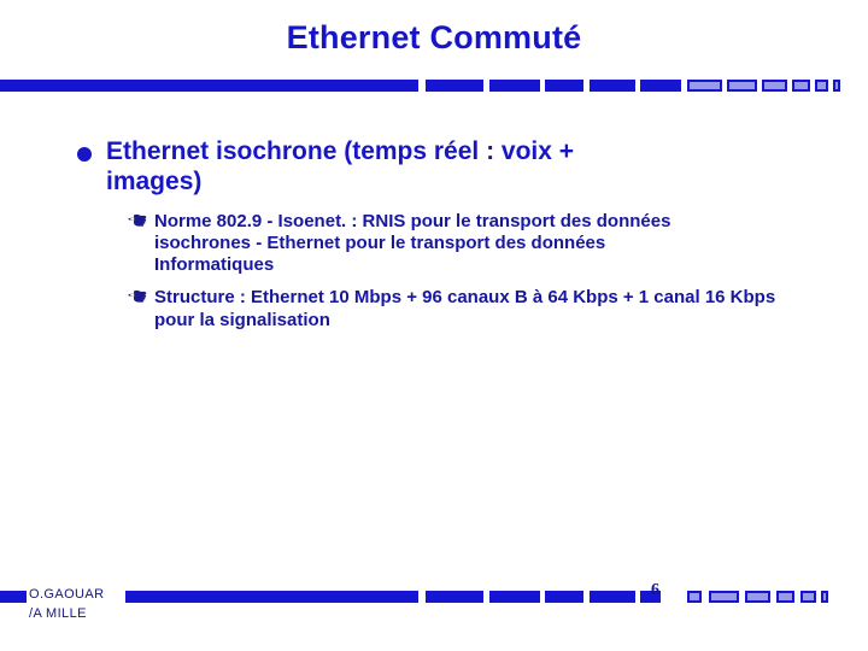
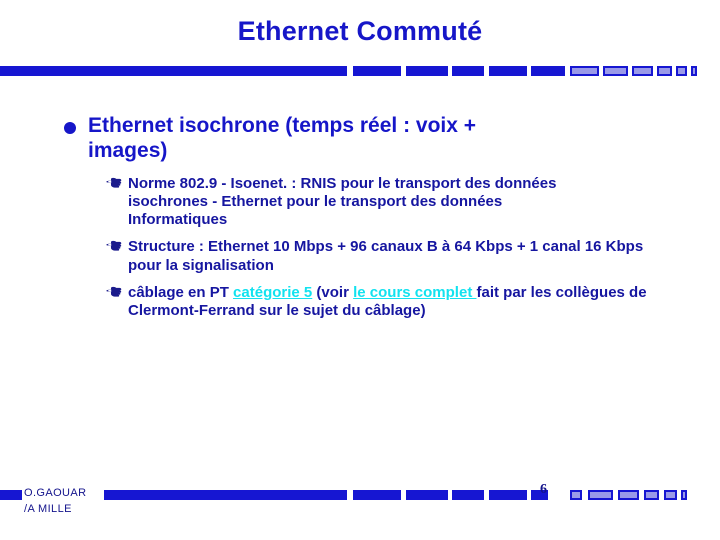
  Ethernet Commuté
  Ethernet isochrone (temps réel : voix + images)
  Norme 802.9 - Isoenet. : RNIS pour le transport des données isochrones - Ethernet pour le transport des données Informatiques
  Structure : Ethernet 10 Mbps + 96 canaux B à 64 Kbps + 1 canal 16 Kbps pour la signalisation
+ câblage en PT catégorie 5 (voir le cours complet fait par les collègues de Clermont-Ferrand sur le sujet du câblage)
  O.GAOUAR
  /A MILLE
  6
